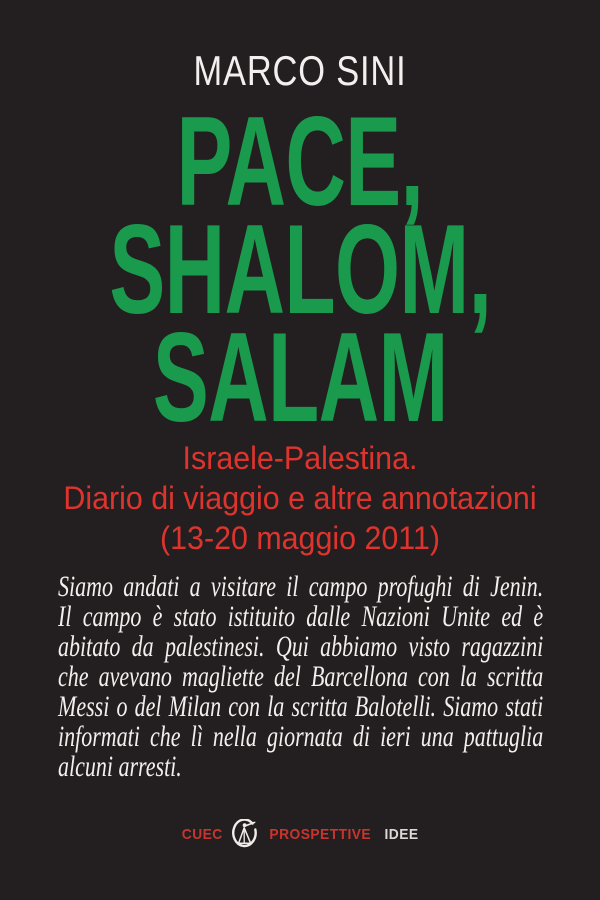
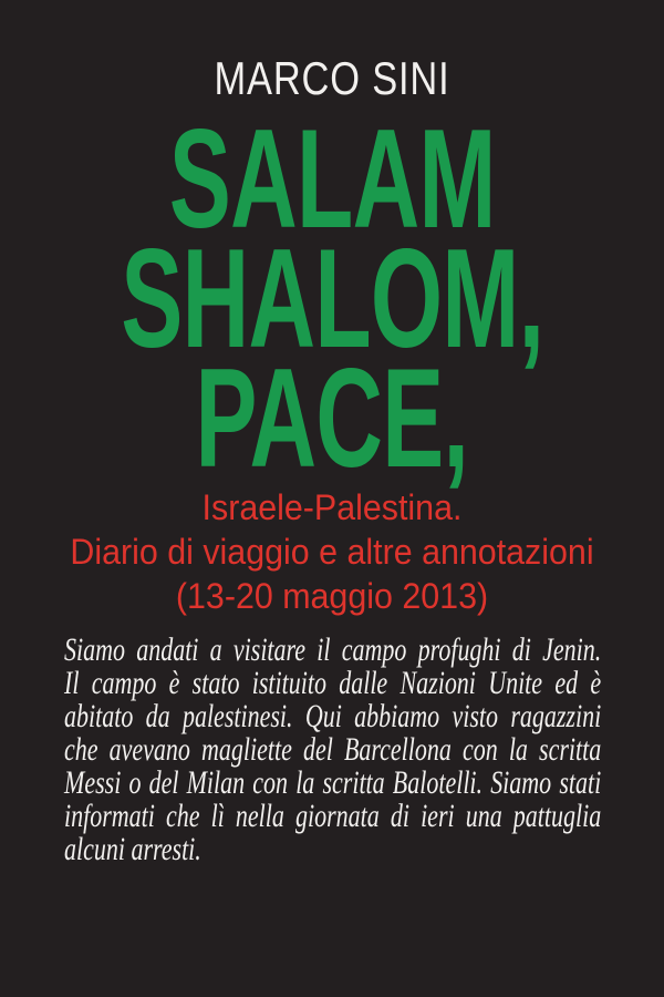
  MARCO SINI
- PACE,
+ SALAM
  SHALOM,
- SALAM
+ PACE,
  Israele-Palestina.
  Diario di viaggio e altre annotazioni
- (13-20 maggio 2011)
+ (13-20 maggio 2013)
  Siamo
  andati
  a
  visitare
  il
  campo
  profughi
  di
  Jenin.
  Il
  campo
  è
  stato
  istituito
  dalle
  Nazioni
  Unite
  ed
  è
  abitato
  da
  palestinesi.
  Qui
  abbiamo
  visto
  ragazzini
  che
  avevano
  magliette
  del
  Barcellona
  con
  la
  scritta
  Messi
  o
  del
  Milan
  con
  la
  scritta
  Balotelli.
  Siamo
  stati
  informati
  che
  lì
  nella
  giornata
  di
  ieri
  una
  pattuglia
  alcuni arresti.
- CUEC
- PROSPETTIVE
- IDEE
